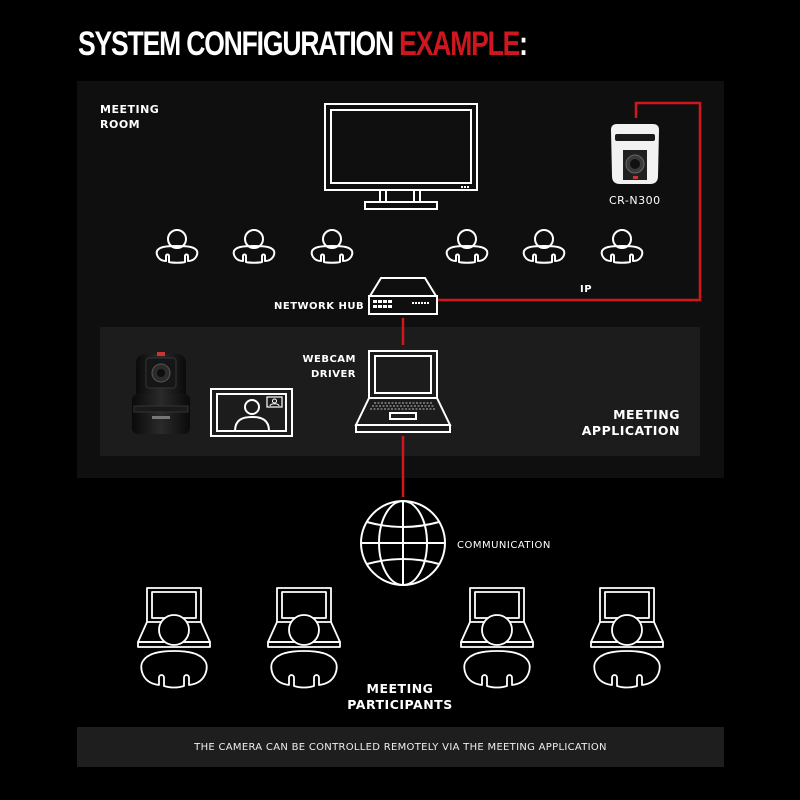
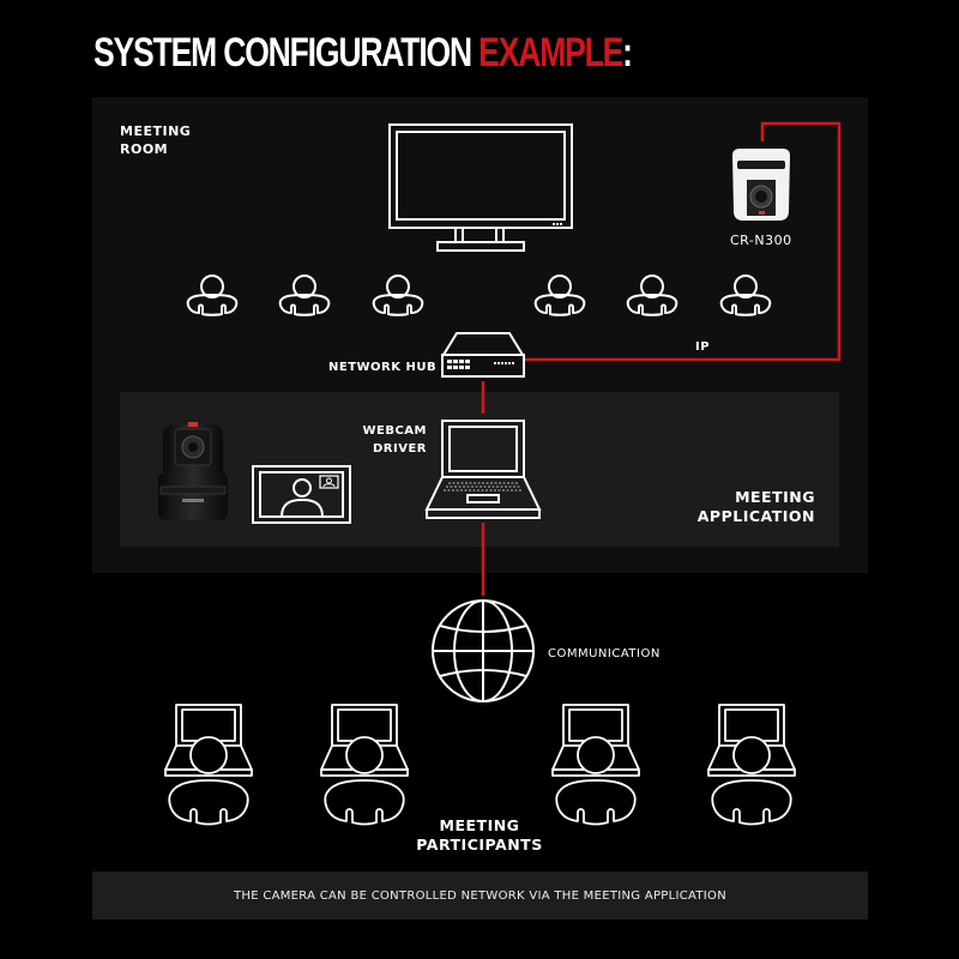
  SYSTEM CONFIGURATION EXAMPLE:
  CR-N300
  MEETING
  ROOM
  NETWORK HUB
  IP
  WEBCAM
  DRIVER
  MEETING
  APPLICATION
  COMMUNICATION
  MEETING
  PARTICIPANTS
- THE CAMERA CAN BE CONTROLLED REMOTELY VIA THE MEETING APPLICATION
+ THE CAMERA CAN BE CONTROLLED NETWORK VIA THE MEETING APPLICATION
